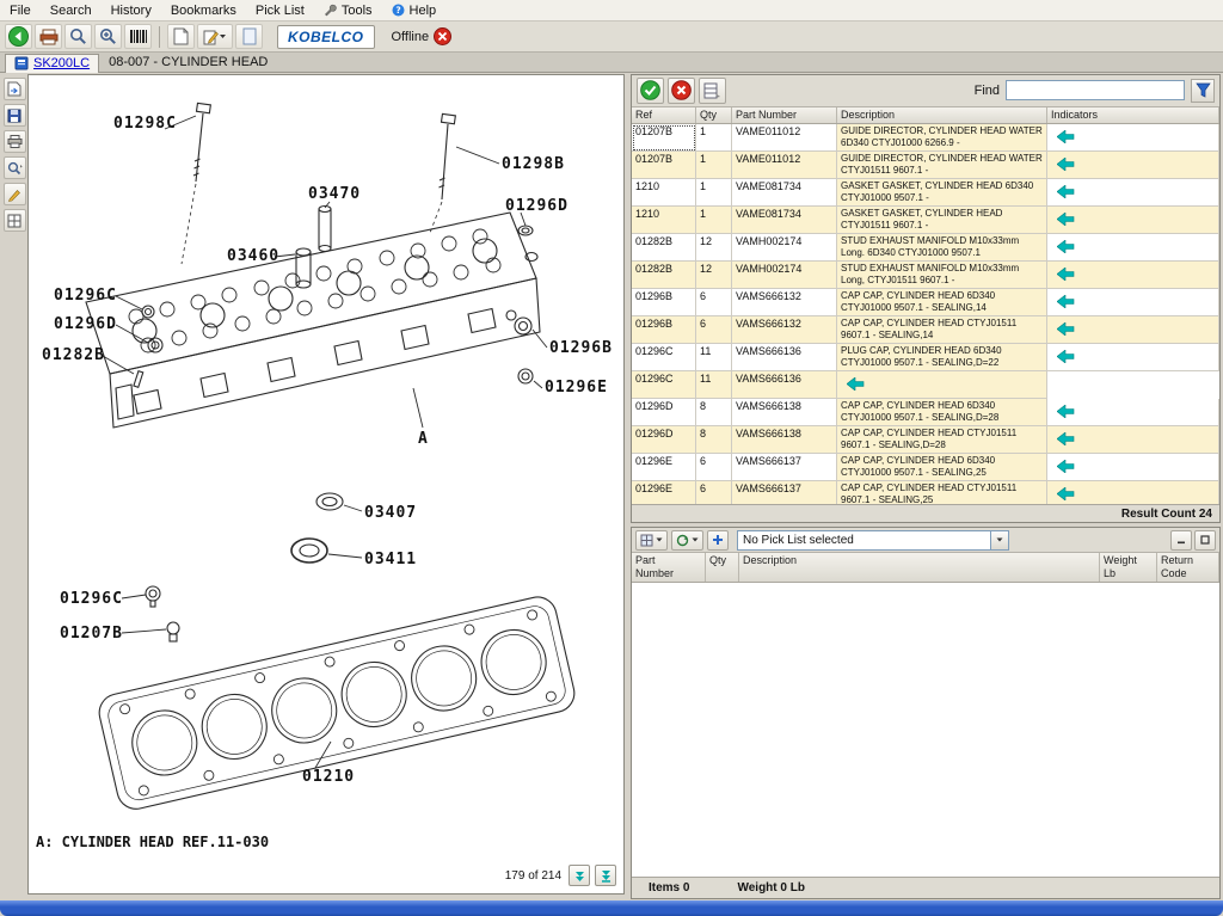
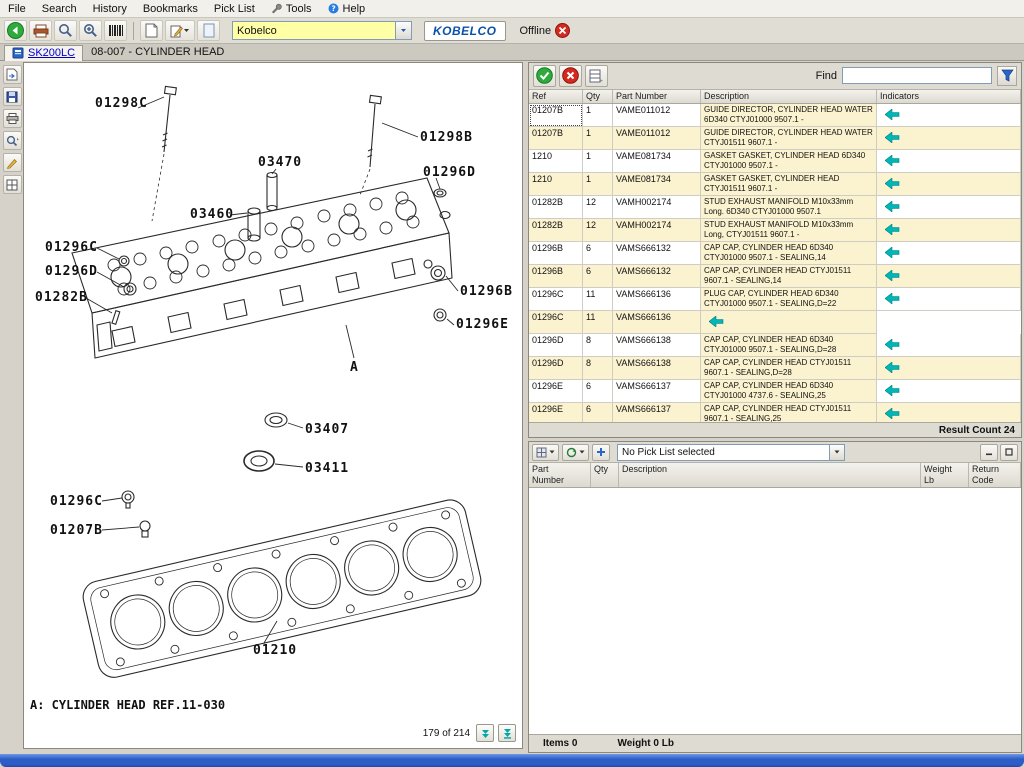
  File
  Search
  History
  Bookmarks
  Pick List
  Tools
  ?
  Help
+ Kobelco
  KOBELCO
  Offline
  SK200LC
  08-007 - CYLINDER HEAD
  01298C
  01298B
  03470
  01296D
  03460
  01296C
  01296D
  01282B
  01296B
  01296E
  A
  03407
  03411
  01296C
  01207B
  01210
  A: CYLINDER HEAD REF.11-030
  179 of 214
  Find
  Ref
  Qty
  Part Number
  Description
  Indicators
  01207B
  1
  VAME011012
- GUIDE DIRECTOR, CYLINDER HEAD WATER 6D340 CTYJ01000 6266.9 -
+ GUIDE DIRECTOR, CYLINDER HEAD WATER 6D340 CTYJ01000 9507.1 -
  01207B
  1
  VAME011012
  GUIDE DIRECTOR, CYLINDER HEAD WATER CTYJ01511 9607.1 -
  1210
  1
  VAME081734
  GASKET GASKET, CYLINDER HEAD 6D340 CTYJ01000 9507.1 -
  1210
  1
  VAME081734
  GASKET GASKET, CYLINDER HEAD CTYJ01511 9607.1 -
  01282B
  12
  VAMH002174
  STUD EXHAUST MANIFOLD M10x33mm Long. 6D340 CTYJ01000 9507.1
  01282B
  12
  VAMH002174
  STUD EXHAUST MANIFOLD M10x33mm Long, CTYJ01511 9607.1 -
  01296B
  6
  VAMS666132
  CAP CAP, CYLINDER HEAD 6D340 CTYJ01000 9507.1 - SEALING,14
  01296B
  6
  VAMS666132
  CAP CAP, CYLINDER HEAD CTYJ01511 9607.1 - SEALING,14
  01296C
  11
  VAMS666136
  PLUG CAP, CYLINDER HEAD 6D340 CTYJ01000 9507.1 - SEALING,D=22
  01296C
  11
  VAMS666136
  01296D
  8
  VAMS666138
  CAP CAP, CYLINDER HEAD 6D340 CTYJ01000 9507.1 - SEALING,D=28
  01296D
  8
  VAMS666138
  CAP CAP, CYLINDER HEAD CTYJ01511 9607.1 - SEALING,D=28
  01296E
  6
  VAMS666137
- CAP CAP, CYLINDER HEAD 6D340 CTYJ01000 9507.1 - SEALING,25
+ CAP CAP, CYLINDER HEAD 6D340 CTYJ01000 4737.6 - SEALING,25
  01296E
  6
  VAMS666137
  CAP CAP, CYLINDER HEAD CTYJ01511 9607.1 - SEALING,25
  Result Count 24
  No Pick List selected
  Part
  Number
  Qty
  Description
  Weight
  Lb
  Return
  Code
  Items 0
  Weight 0 Lb
